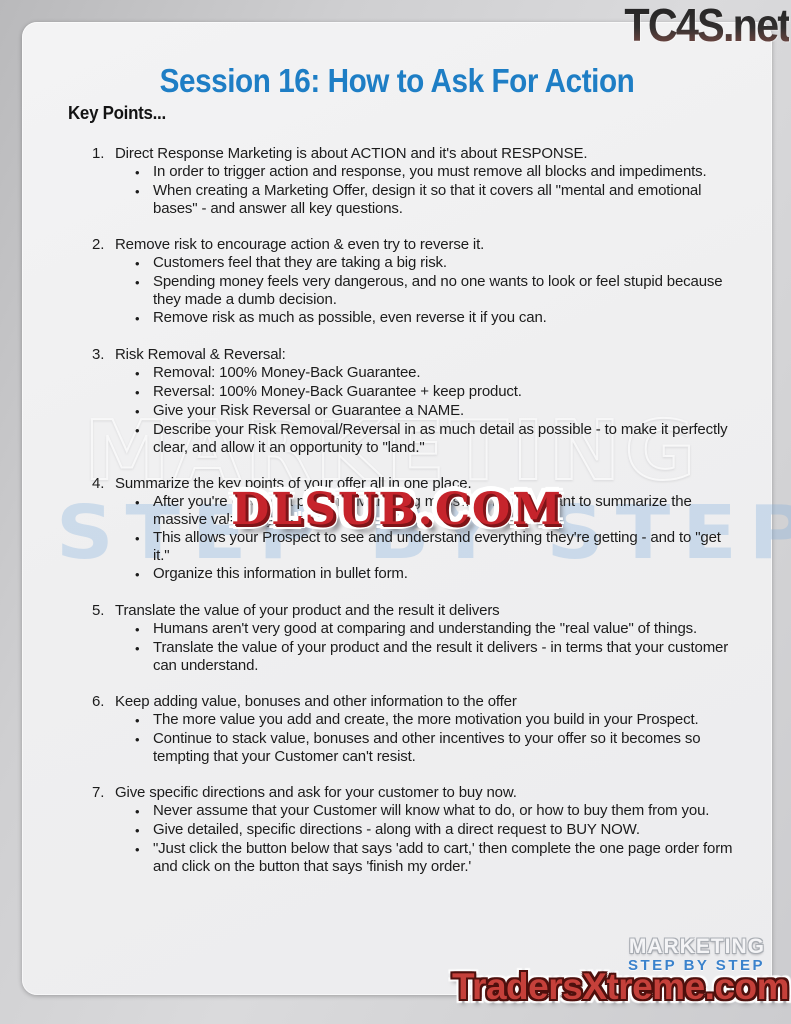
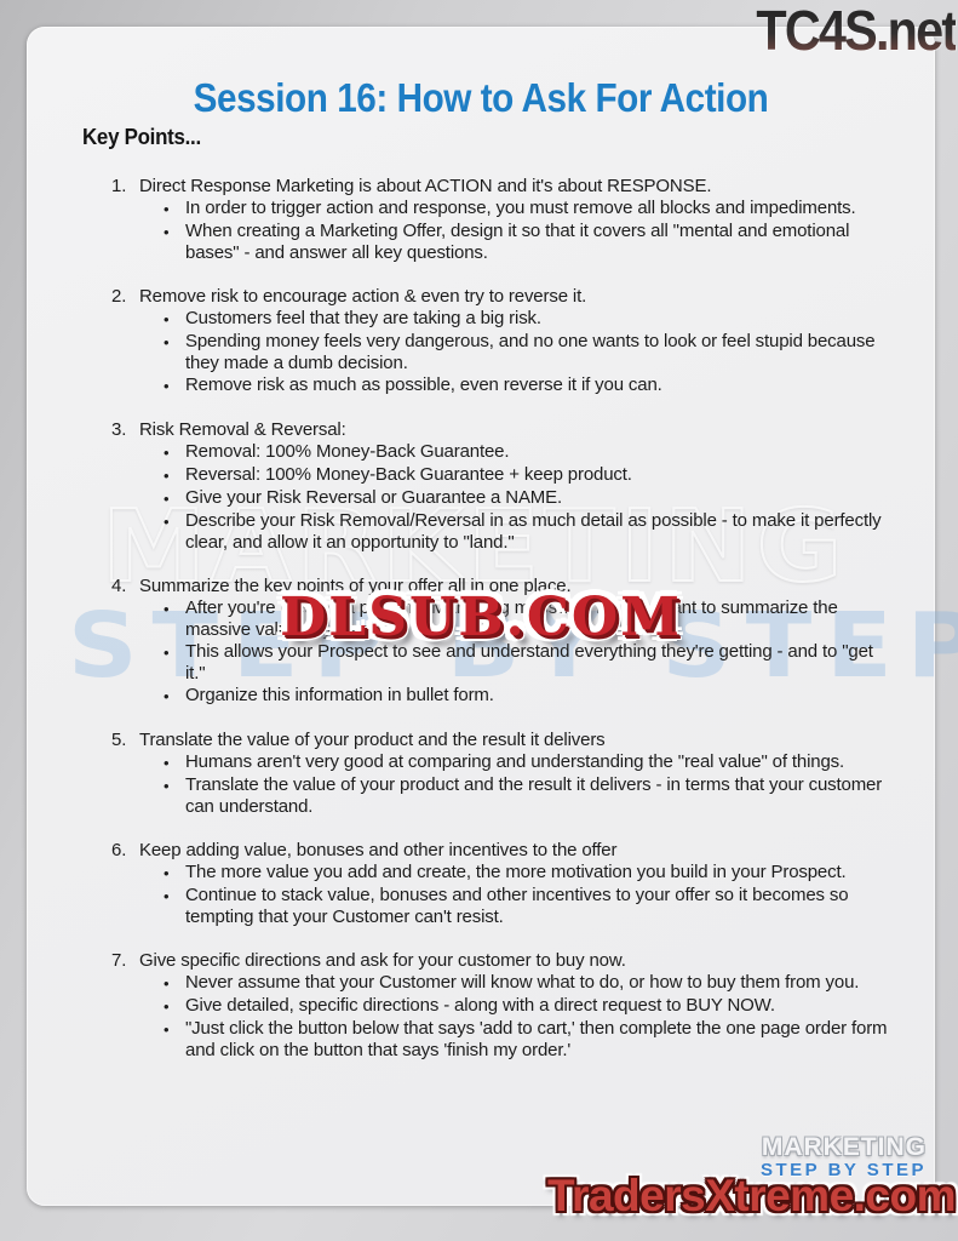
  MARKETING
  STEP BY STEP
  Session 16: How to Ask For Action
  Key Points...
  1.
  Direct Response Marketing is about ACTION and it's about RESPONSE.
  •
  In order to trigger action and response, you must remove all blocks and impediments.
  •
  When creating a Marketing Offer, design it so that it covers all "mental and emotional bases" - and answer all key questions.
  2.
  Remove risk to encourage action & even try to reverse it.
  •
  Customers feel that they are taking a big risk.
  •
  Spending money feels very dangerous, and no one wants to look or feel stupid because they made a dumb decision.
  •
  Remove risk as much as possible, even reverse it if you can.
  3.
  Risk Removal & Reversal:
  •
  Removal: 100% Money-Back Guarantee.
  •
  Reversal: 100% Money-Back Guarantee + keep product.
  •
  Give your Risk Reversal or Guarantee a NAME.
  •
  Describe your Risk Removal/Reversal in as much detail as possible - to make it perfectly clear, and allow it an opportunity to "land."
  4.
  Summarize the key points of your offer all in one place.
  •
  After you're created a powerful Marketing message, it's important to summarize the massive value of your offer.
  •
  This allows your Prospect to see and understand everything they're getting - and to "get it."
  •
  Organize this information in bullet form.
  5.
  Translate the value of your product and the result it delivers
  •
  Humans aren't very good at comparing and understanding the "real value" of things.
  •
  Translate the value of your product and the result it delivers - in terms that your customer can understand.
  6.
- Keep adding value, bonuses and other information to the offer
+ Keep adding value, bonuses and other incentives to the offer
  •
  The more value you add and create, the more motivation you build in your Prospect.
  •
  Continue to stack value, bonuses and other incentives to your offer so it becomes so tempting that your Customer can't resist.
  7.
  Give specific directions and ask for your customer to buy now.
  •
  Never assume that your Customer will know what to do, or how to buy them from you.
  •
  Give detailed, specific directions - along with a direct request to BUY NOW.
  •
  "Just click the button below that says 'add to cart,' then complete the one page order form and click on the button that says 'finish my order.'
  TC4S.net
  DLSUB.COM
  MARKETING
  STEP BY STEP
  TradersXtreme.com
